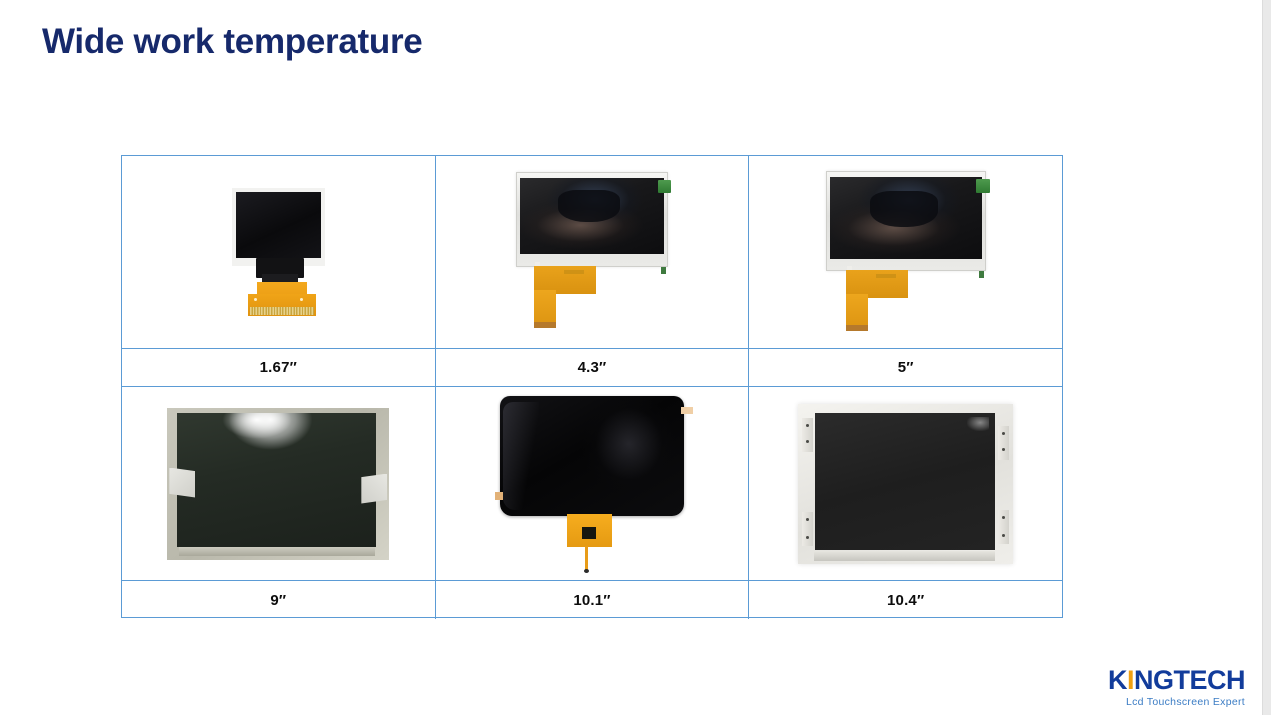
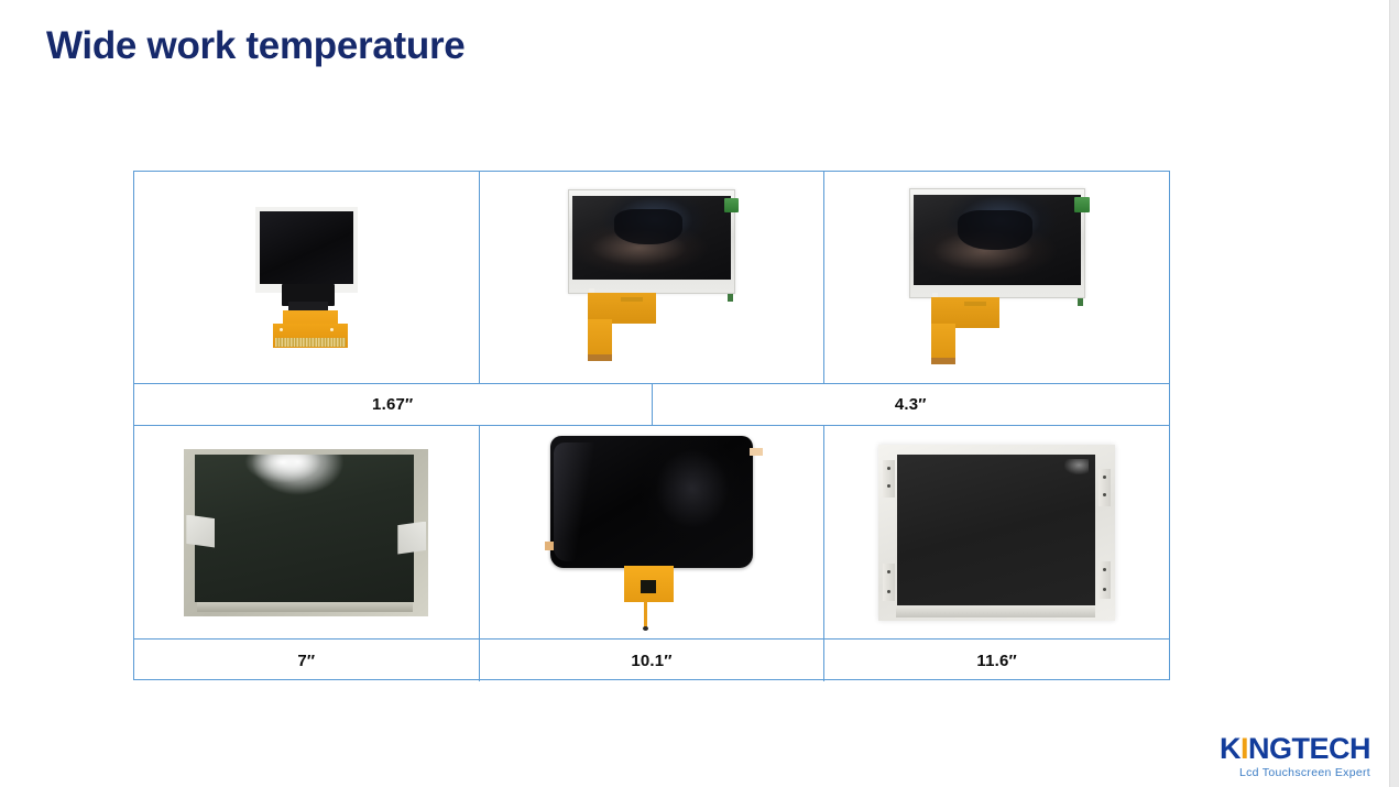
  Wide work temperature
  1.67″
  4.3″
- 5″
- 9″
+ 7″
  10.1″
- 10.4″
+ 11.6″
  KINGTECH
  Lcd Touchscreen Expert
